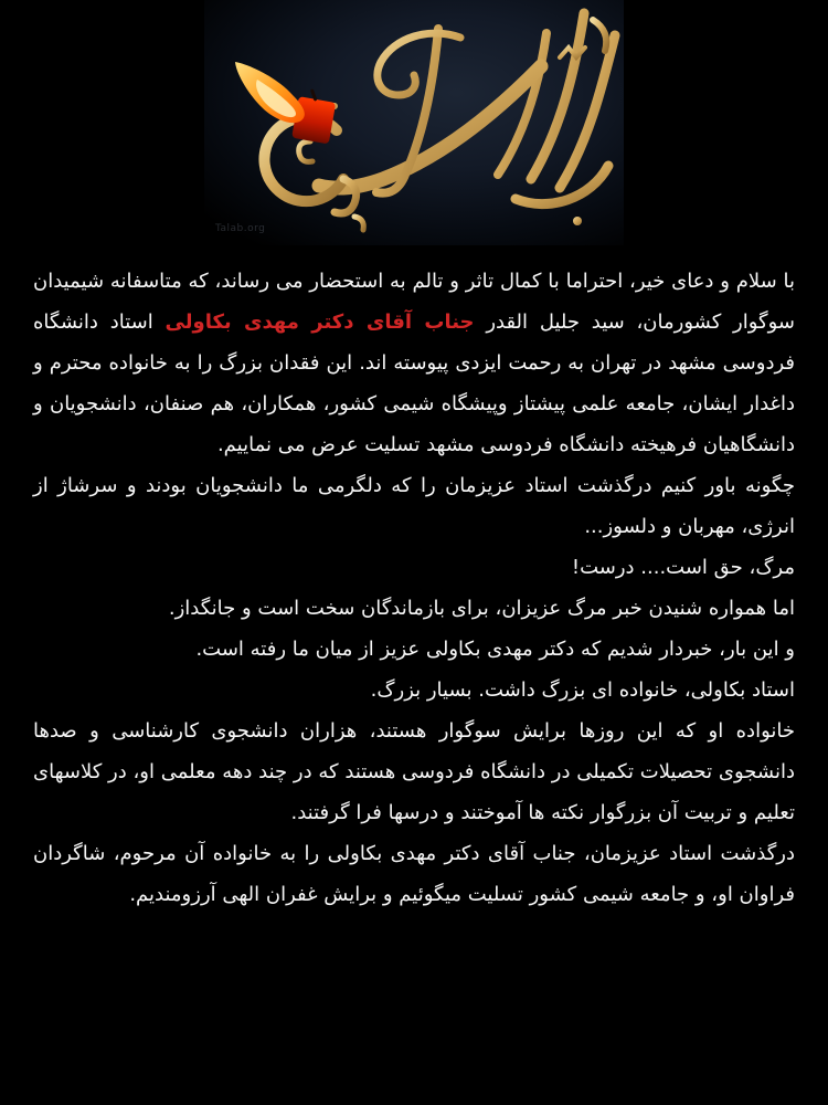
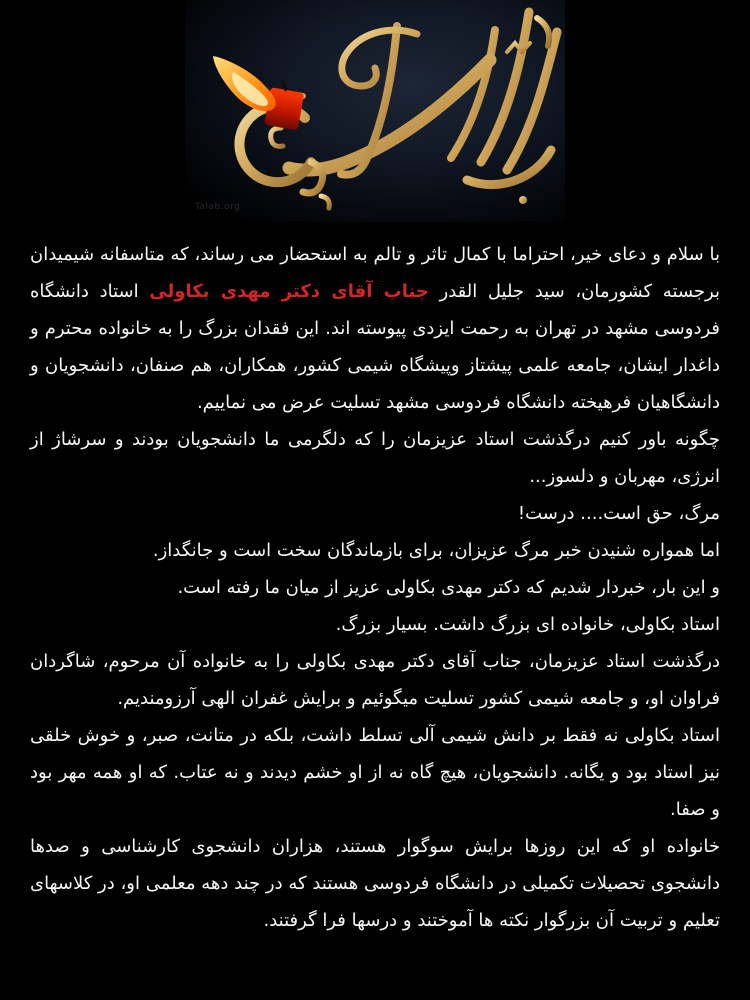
  Talab.org
- با سلام و دعای خیر، احتراما با کمال تاثر و تالم به استحضار می رساند، که متاسفانه شیمیدان سوگوار کشورمان، سید جلیل القدر جناب آقای دکتر مهدی بکاولی استاد دانشگاه فردوسی مشهد در تهران به رحمت ایزدی پیوسته اند. این فقدان بزرگ را به خانواده محترم و داغدار ایشان، جامعه علمی پیشتاز وپیشگاه شیمی کشور، همکاران، هم صنفان، دانشجویان و دانشگاهیان فرهیخته دانشگاه فردوسی مشهد تسلیت عرض می نماییم.
+ با سلام و دعای خیر، احتراما با کمال تاثر و تالم به استحضار می رساند، که متاسفانه شیمیدان برجسته کشورمان، سید جلیل القدر جناب آقای دکتر مهدی بکاولی استاد دانشگاه فردوسی مشهد در تهران به رحمت ایزدی پیوسته اند. این فقدان بزرگ را به خانواده محترم و داغدار ایشان، جامعه علمی پیشتاز وپیشگاه شیمی کشور، همکاران، هم صنفان، دانشجویان و دانشگاهیان فرهیخته دانشگاه فردوسی مشهد تسلیت عرض می نماییم.
  چگونه باور کنیم درگذشت استاد عزیزمان را که دلگرمی ما دانشجویان بودند و سرشاژ از انرژی، مهربان و دلسوز...
  مرگ، حق است.... درست!
  اما همواره شنیدن خبر مرگ عزیزان، برای بازماندگان سخت است و جانگداز.
  و این بار، خبردار شدیم که دکتر مهدی بکاولی عزیز از میان ما رفته است.
  استاد بکاولی، خانواده ای بزرگ داشت. بسیار بزرگ.
- خانواده او که این روزها برایش سوگوار هستند، هزاران دانشجوی کارشناسی و صدها دانشجوی تحصیلات تکمیلی در دانشگاه فردوسی هستند که در چند دهه معلمی او، در کلاسهای تعلیم و تربیت آن بزرگوار نکته ها آموختند و درسها فرا گرفتند.
+ درگذشت استاد عزیزمان، جناب آقای دکتر مهدی بکاولی را به خانواده آن مرحوم، شاگردان فراوان او، و جامعه شیمی کشور تسلیت میگوئیم و برایش غفران الهی آرزومندیم.
+ استاد بکاولی نه فقط بر دانش شیمی آلی تسلط داشت، بلکه در متانت، صبر، و خوش خلقی نیز استاد بود و یگانه. دانشجویان، هیچ گاه نه از او خشم دیدند و نه عتاب. که او همه مهر بود و صفا.
- درگذشت استاد عزیزمان، جناب آقای دکتر مهدی بکاولی را به خانواده آن مرحوم، شاگردان فراوان او، و جامعه شیمی کشور تسلیت میگوئیم و برایش غفران الهی آرزومندیم.
+ خانواده او که این روزها برایش سوگوار هستند، هزاران دانشجوی کارشناسی و صدها دانشجوی تحصیلات تکمیلی در دانشگاه فردوسی هستند که در چند دهه معلمی او، در کلاسهای تعلیم و تربیت آن بزرگوار نکته ها آموختند و درسها فرا گرفتند.
